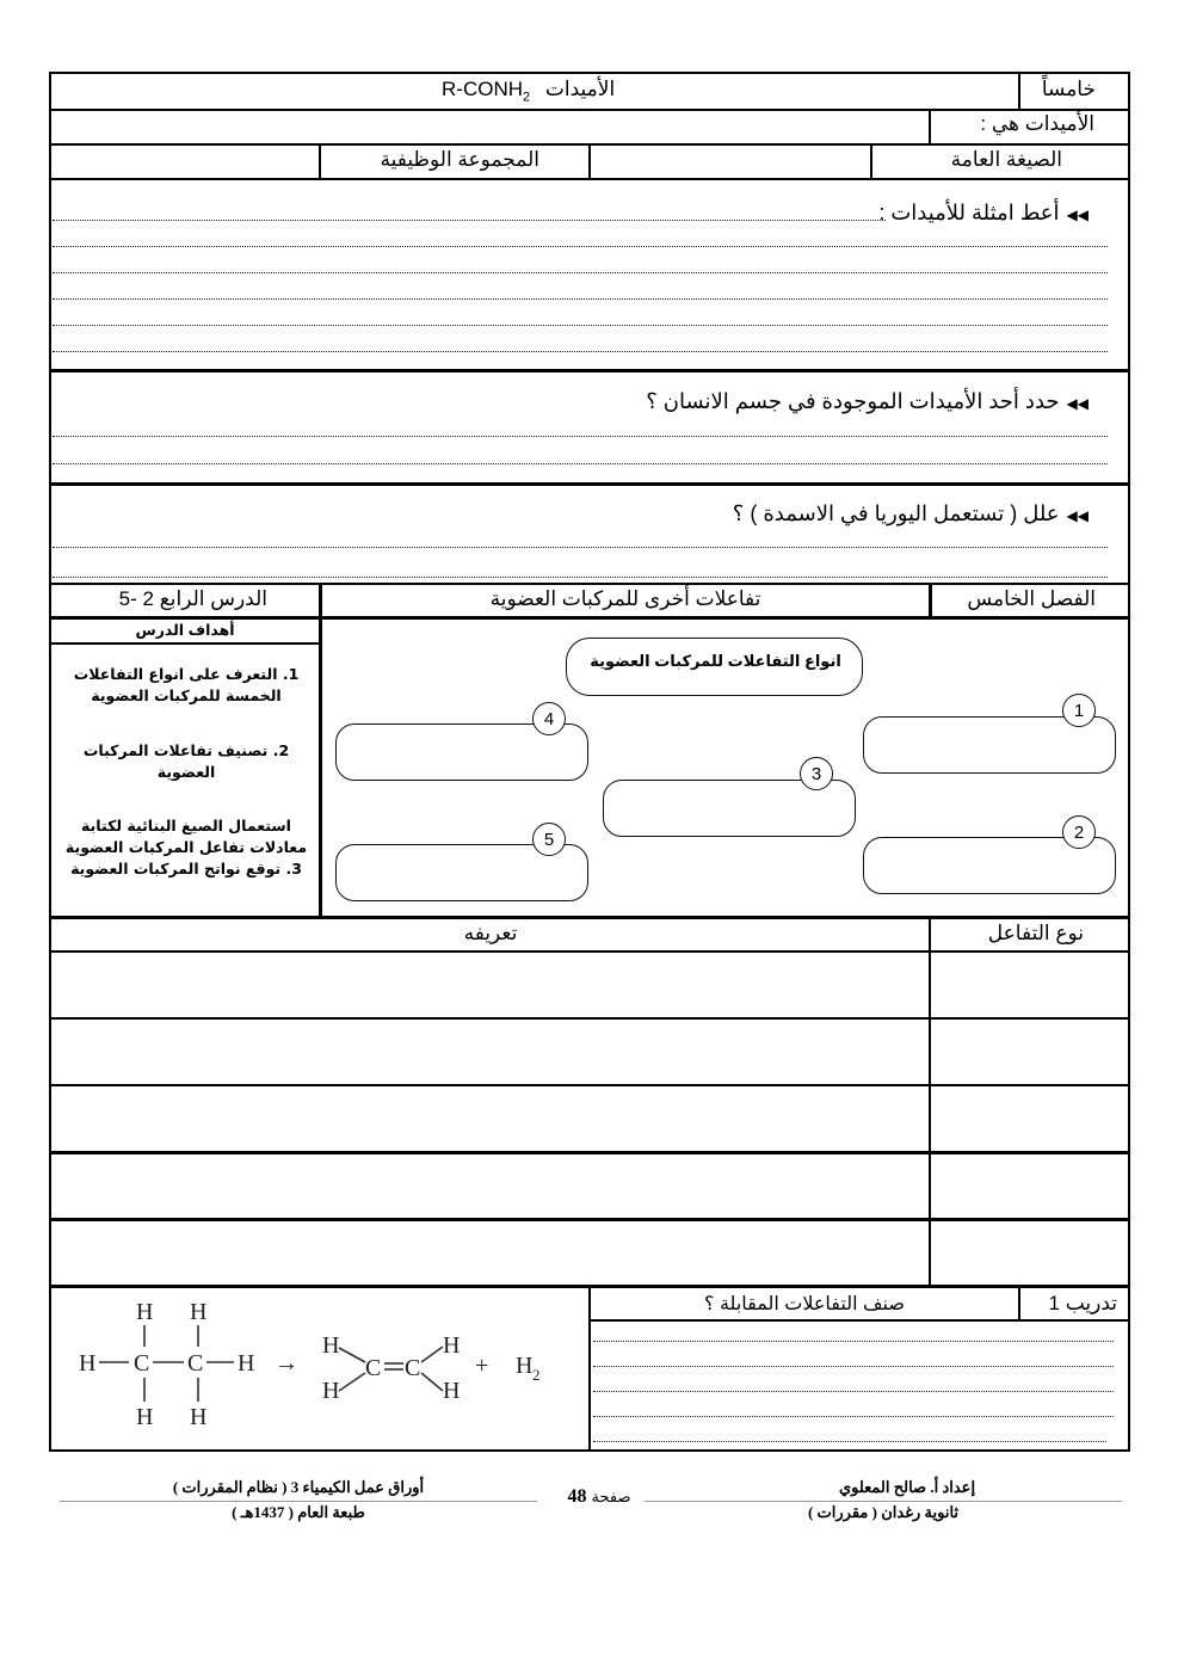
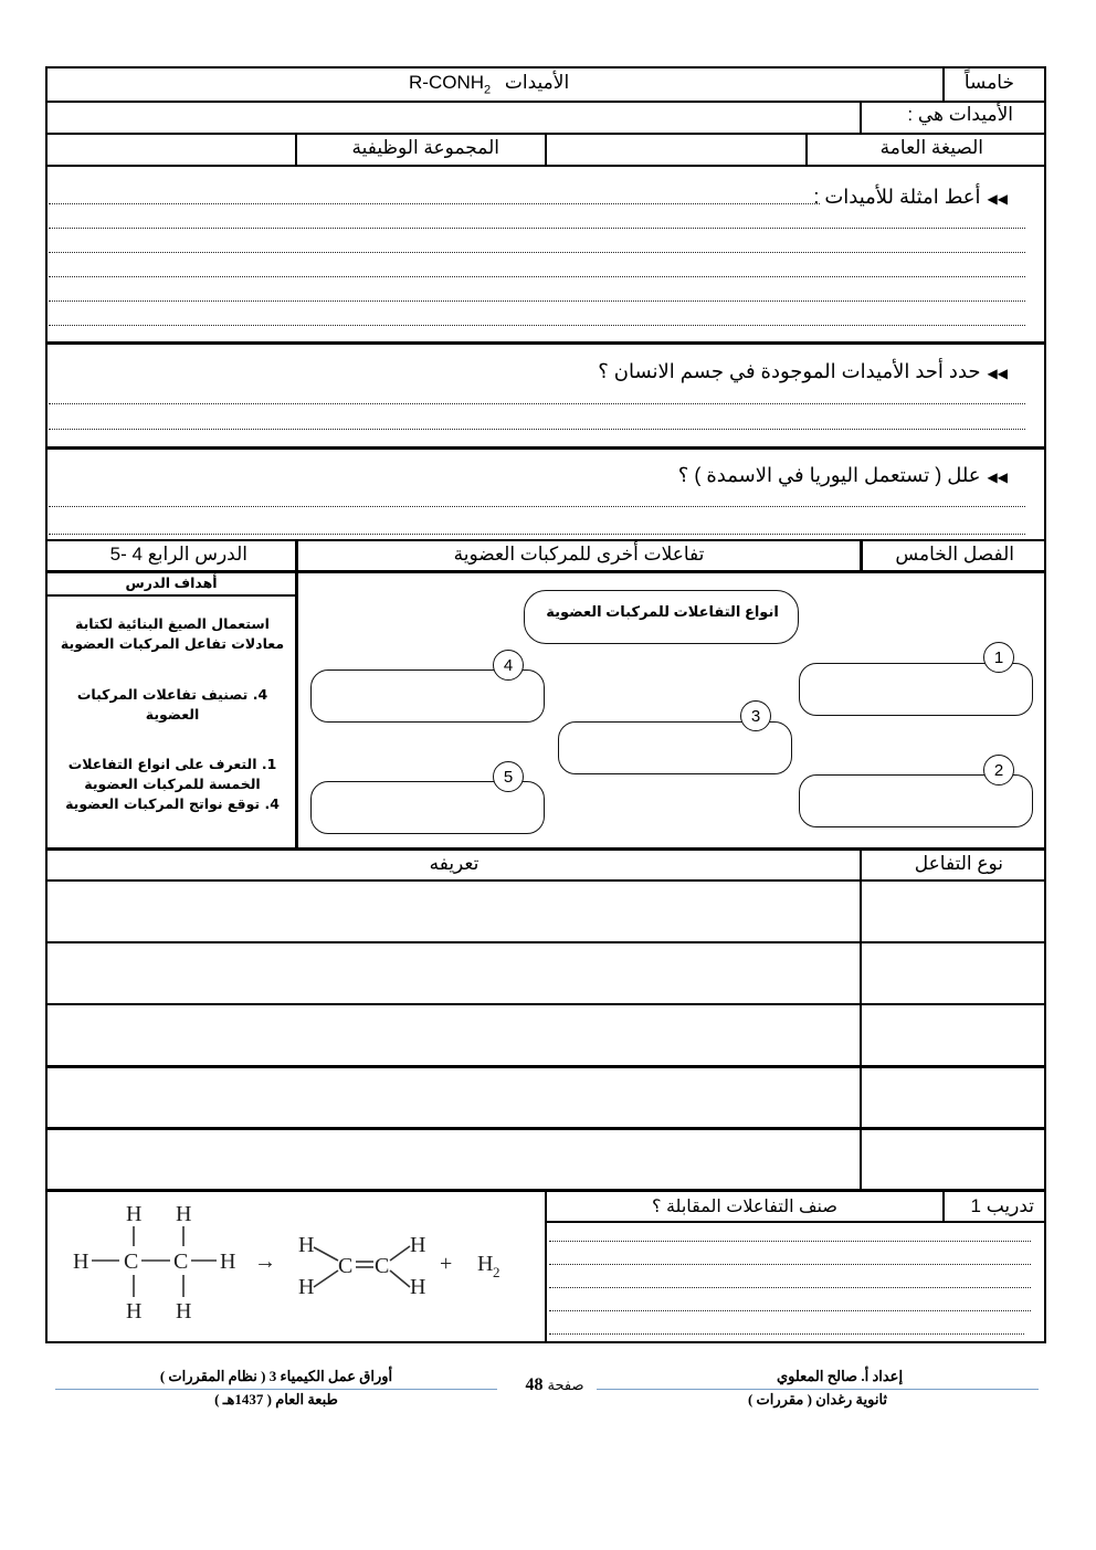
  خامساً
  R-CONH2 الأميدات
  الأميدات هي :
  الصيغة العامة
  المجموعة الوظيفية
  ◀◀أعط امثلة للأميدات :
  ◀◀حدد أحد الأميدات الموجودة في جسم الانسان ؟
  ◀◀علل ( تستعمل اليوريا في الاسمدة ) ؟
  الفصل الخامس
  تفاعلات أخرى للمركبات العضوية
- الدرس الرابع 2 -5
+ الدرس الرابع 4 -5
  أهداف الدرس
- 1. التعرف على انواع التفاعلات الخمسة للمركبات العضوية
+ استعمال الصيغ البنائية لكتابة معادلات تفاعل المركبات العضوية
- 2. تصنيف تفاعلات المركبات العضوية
+ 4. تصنيف تفاعلات المركبات العضوية
- استعمال الصيغ البنائية لكتابة معادلات تفاعل المركبات العضوية
+ 1. التعرف على انواع التفاعلات الخمسة للمركبات العضوية
- 3. توقع نواتج المركبات العضوية
+ 4. توقع نواتج المركبات العضوية
  انواع التفاعلات للمركبات العضوية
  1
  2
  3
  4
  5
  نوع التفاعل
  تعريفه
  تدريب 1
  صنف التفاعلات المقابلة ؟
  H
  H
  H
  C
  C
  H
  H
  H
  →
  H
  H
  C
  C
  H
  H
  +
  H
  2
  إعداد أ. صالح المعلوي
  ثانوية رغدان ( مقررات )
  أوراق عمل الكيمياء 3 ( نظام المقررات )
  طبعة العام ( 1437هـ )
  صفحة 48
